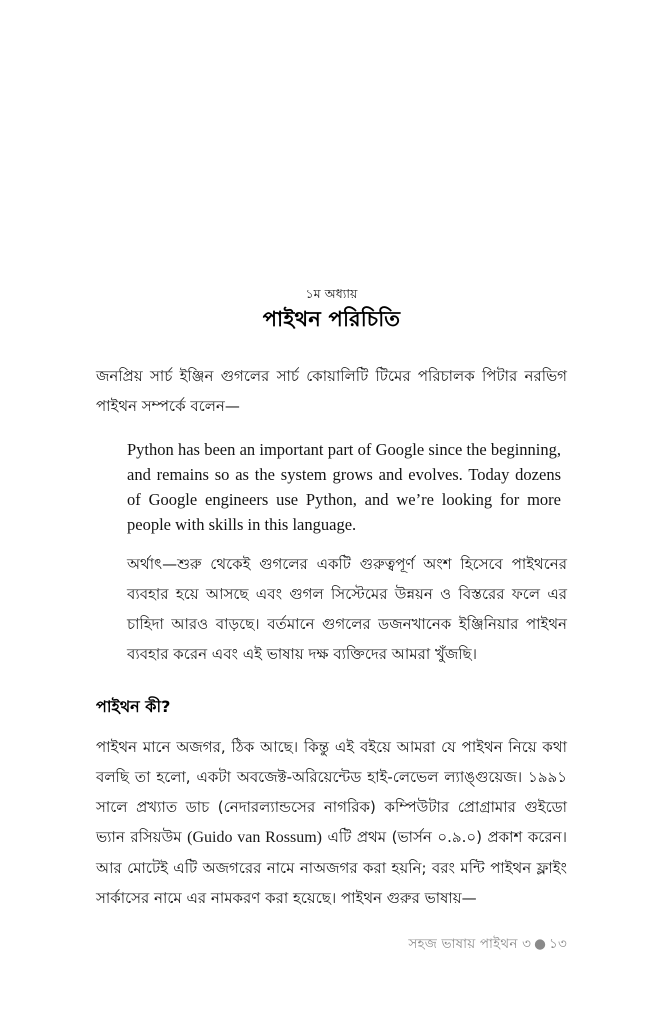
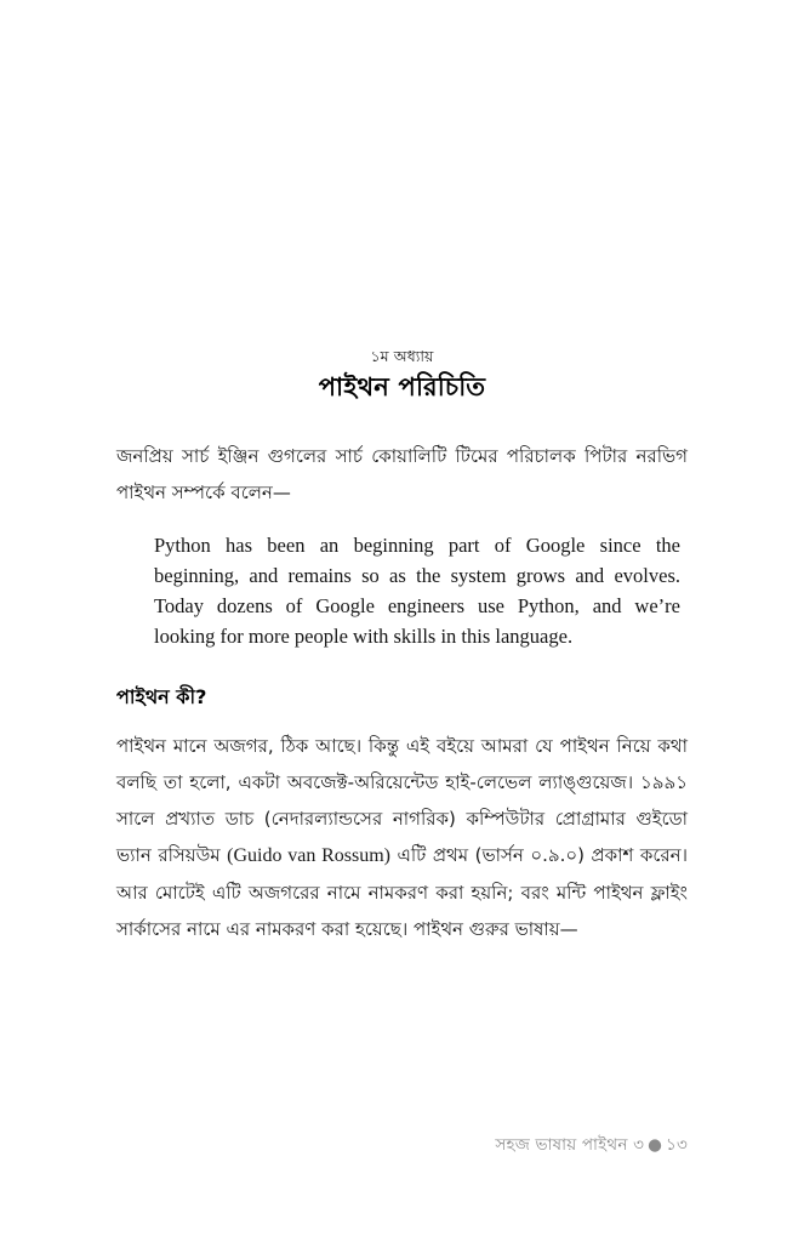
  ১ম অধ্যায়
  পাইথন পরিচিতি
  জনপ্রিয় সার্চ ইঞ্জিন গুগলের সার্চ কোয়ালিটি টিমের পরিচালক পিটার নরভিগ পাইথন সম্পর্কে বলেন—
- Python has been an important part of Google since the beginning, and remains so as the system grows and evolves. Today dozens of Google engineers use Python, and we’re looking for more people with skills in this language.
+ Python has been an beginning part of Google since the beginning, and remains so as the system grows and evolves. Today dozens of Google engineers use Python, and we’re looking for more people with skills in this language.
- অর্থাৎ—শুরু থেকেই গুগলের একটি গুরুত্বপূর্ণ অংশ হিসেবে পাইথনের ব্যবহার হয়ে আসছে এবং গুগল সিস্টেমের উন্নয়ন ও বিস্তরের ফলে এর চাহিদা আরও বাড়ছে। বর্তমানে গুগলের ডজনখানেক ইঞ্জিনিয়ার পাইথন ব্যবহার করেন এবং এই ভাষায় দক্ষ ব্যক্তিদের আমরা খুঁজছি।
  পাইথন কী?
- পাইথন মানে অজগর, ঠিক আছে। কিন্তু এই বইয়ে আমরা যে পাইথন নিয়ে কথা বলছি তা হলো, একটা অবজেক্ট-অরিয়েন্টেড হাই-লেভেল ল্যাঙ্গুয়েজ। ১৯৯১ সালে প্রখ্যাত ডাচ (নেদারল্যান্ডসের নাগরিক) কম্পিউটার প্রোগ্রামার গুইডো ভ্যান রসিয়উম (Guido van Rossum) এটি প্রথম (ভার্সন ০.৯.০) প্রকাশ করেন। আর মোটেই এটি অজগরের নামে নাঅজগর করা হয়নি; বরং মন্টি পাইথন ফ্লাইং সার্কাসের নামে এর নামকরণ করা হয়েছে। পাইথন গুরুর ভাষায়—
+ পাইথন মানে অজগর, ঠিক আছে। কিন্তু এই বইয়ে আমরা যে পাইথন নিয়ে কথা বলছি তা হলো, একটা অবজেক্ট-অরিয়েন্টেড হাই-লেভেল ল্যাঙ্গুয়েজ। ১৯৯১ সালে প্রখ্যাত ডাচ (নেদারল্যান্ডসের নাগরিক) কম্পিউটার প্রোগ্রামার গুইডো ভ্যান রসিয়উম (Guido van Rossum) এটি প্রথম (ভার্সন ০.৯.০) প্রকাশ করেন। আর মোটেই এটি অজগরের নামে নামকরণ করা হয়নি; বরং মন্টি পাইথন ফ্লাইং সার্কাসের নামে এর নামকরণ করা হয়েছে। পাইথন গুরুর ভাষায়—
  সহজ ভাষায় পাইথন ৩ ● ১৩
